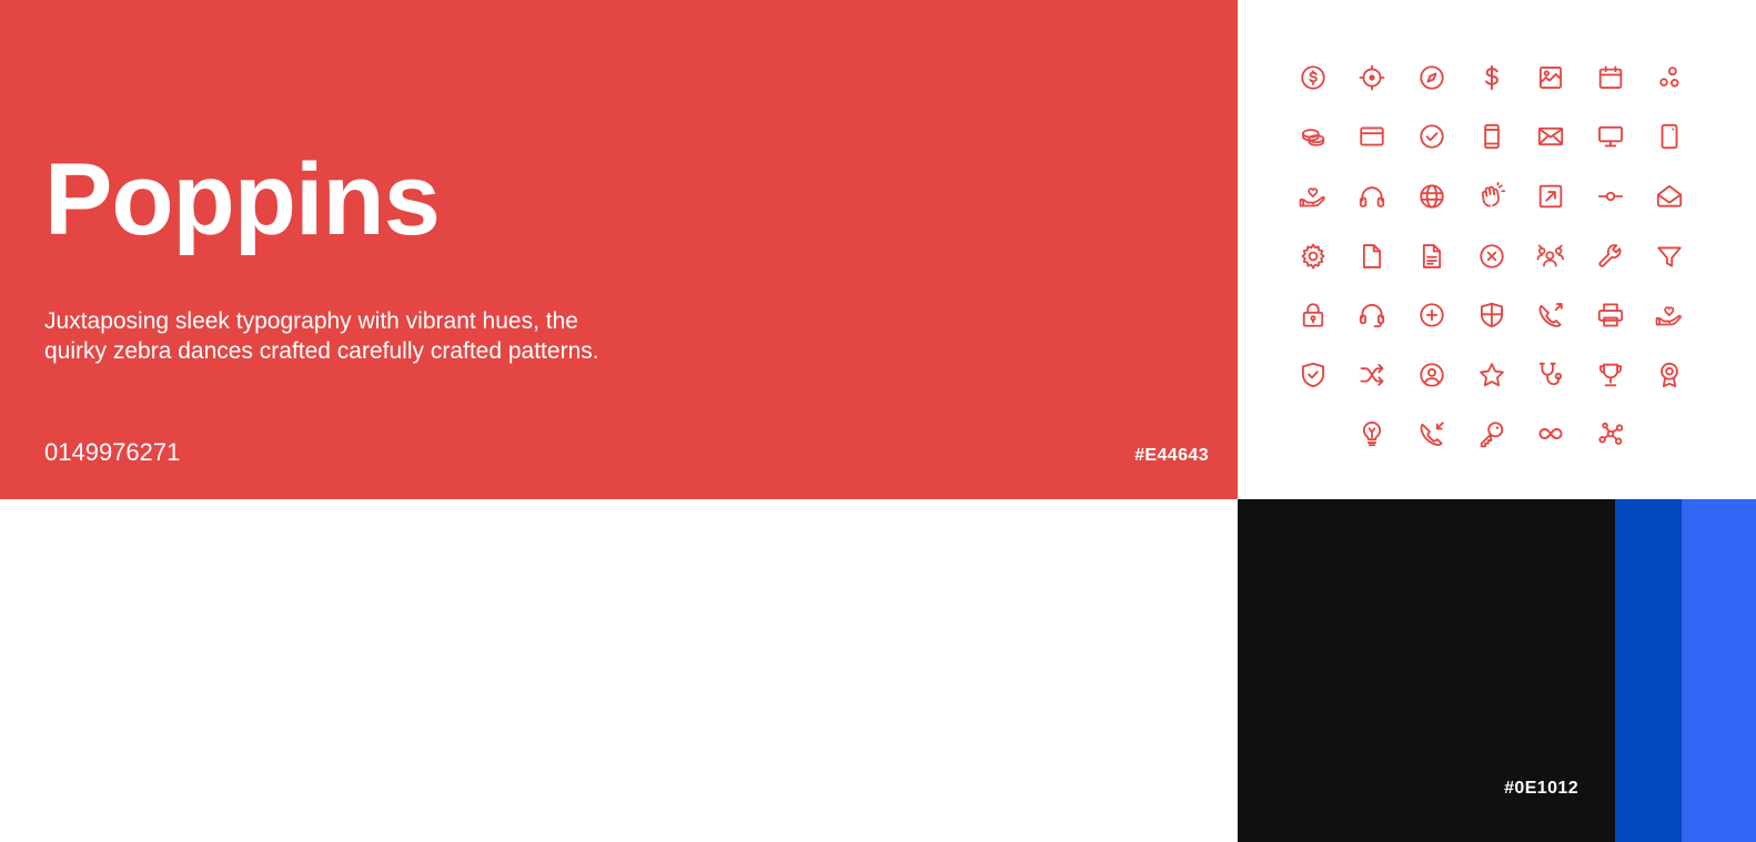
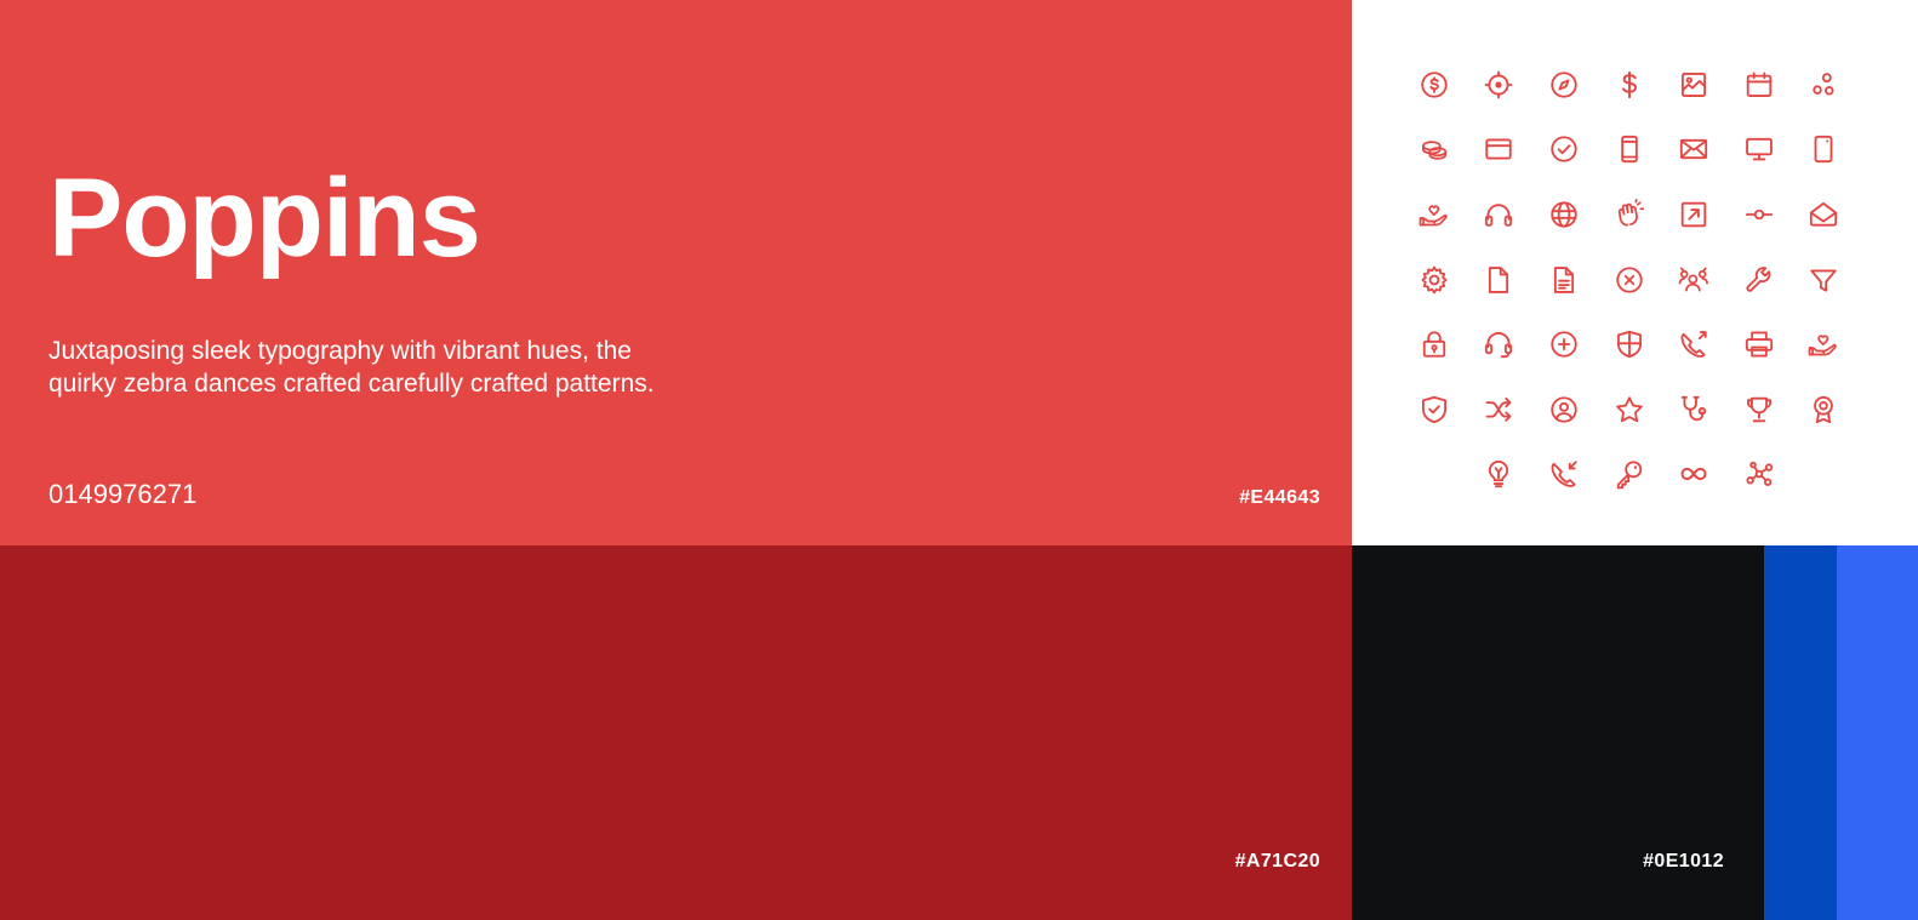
  Poppins
  Juxtaposing sleek typography with vibrant hues, the quirky zebra dances crafted carefully crafted patterns.
  0149976271
  #E44643
+ #A71C20
  #0E1012
